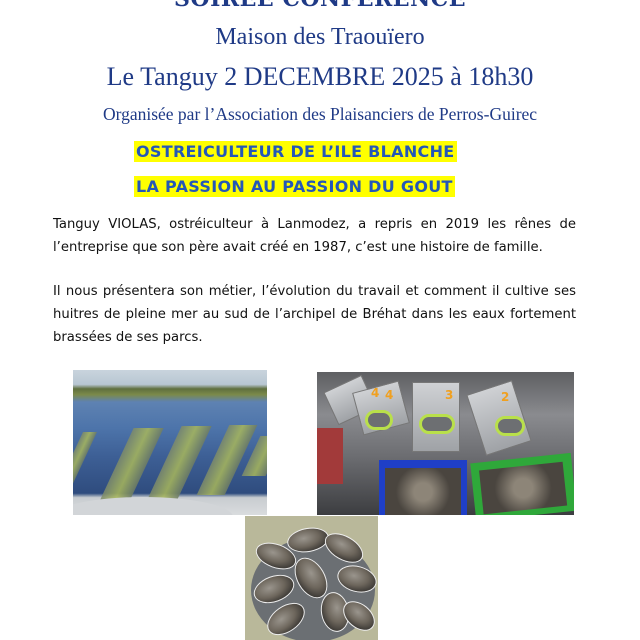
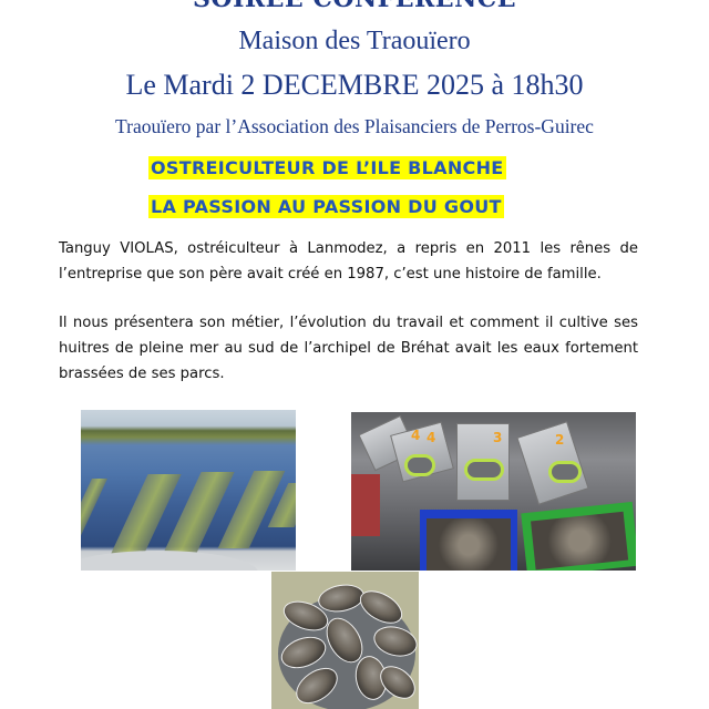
  Maison des Traouïero
- Le Tanguy 2 DECEMBRE 2025 à 18h30
+ Le Mardi 2 DECEMBRE 2025 à 18h30
- Organisée par l’Association des Plaisanciers de Perros-Guirec
+ Traouïero par l’Association des Plaisanciers de Perros-Guirec
  OSTREICULTEUR DE L’ILE BLANCHE
  LA PASSION AU PASSION DU GOUT
- Tanguy VIOLAS, ostréiculteur à Lanmodez, a repris en 2019 les rênes de l’entreprise que son père avait créé en 1987, c’est une histoire de famille.
+ Tanguy VIOLAS, ostréiculteur à Lanmodez, a repris en 2011 les rênes de l’entreprise que son père avait créé en 1987, c’est une histoire de famille.
- Il nous présentera son métier, l’évolution du travail et comment il cultive ses huitres de pleine mer au sud de l’archipel de Bréhat dans les eaux fortement brassées de ses parcs.
+ Il nous présentera son métier, l’évolution du travail et comment il cultive ses huitres de pleine mer au sud de l’archipel de Bréhat avait les eaux fortement brassées de ses parcs.
  4
  4
  3
  2
